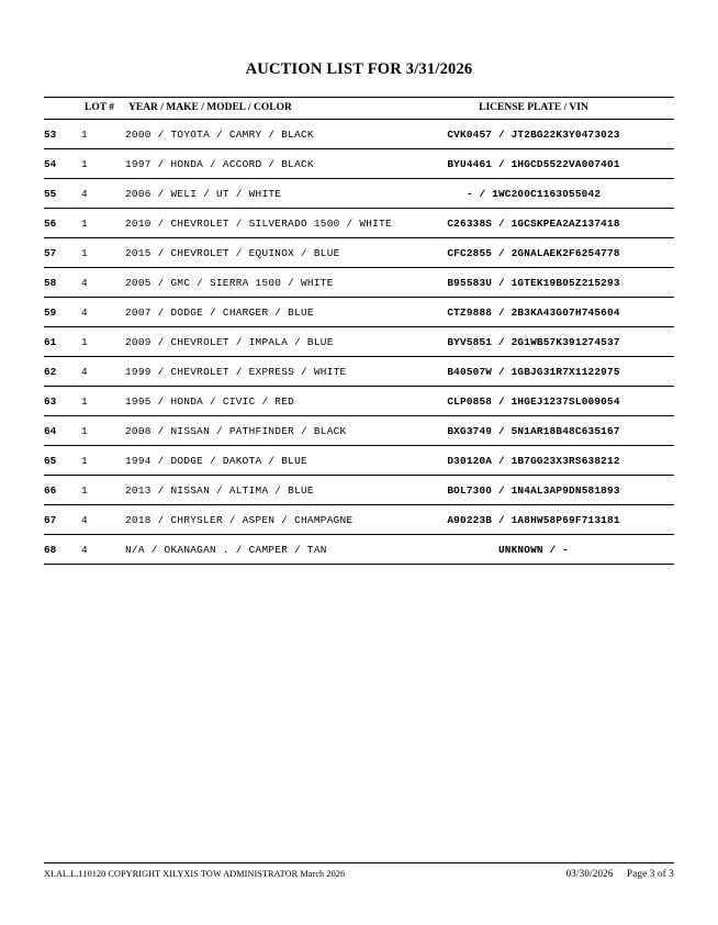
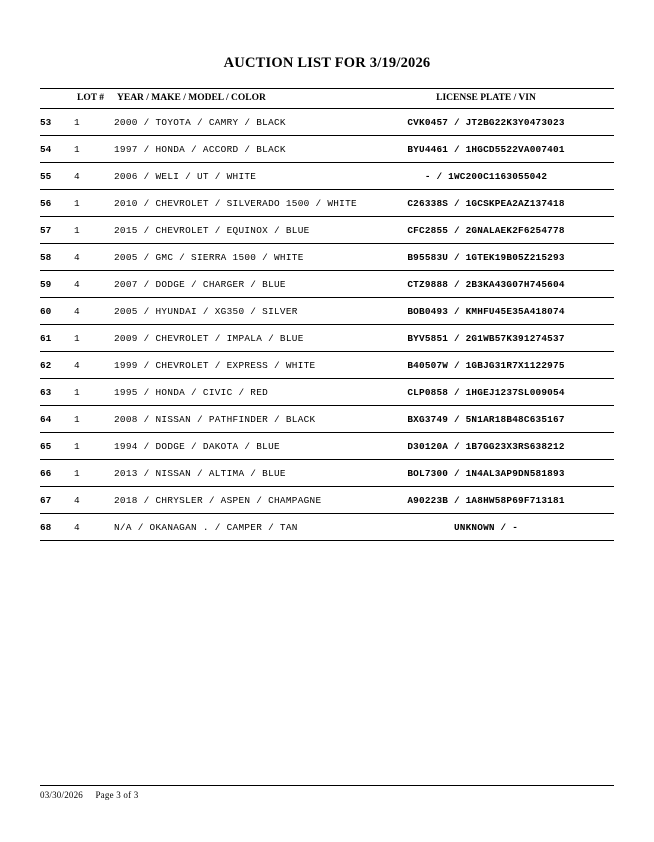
- AUCTION LIST FOR 3/31/2026
+ AUCTION LIST FOR 3/19/2026
  	LOT #	YEAR / MAKE / MODEL / COLOR	LICENSE PLATE / VIN
  53	1	2000 / TOYOTA / CAMRY / BLACK	CVK0457 / JT2BG22K3Y0473023
  54	1	1997 / HONDA / ACCORD / BLACK	BYU4461 / 1HGCD5522VA007401
  55	4	2006 / WELI / UT / WHITE	- / 1WC200C1163055042
  56	1	2010 / CHEVROLET / SILVERADO 1500 / WHITE	C26338S / 1GCSKPEA2AZ137418
  57	1	2015 / CHEVROLET / EQUINOX / BLUE	CFC2855 / 2GNALAEK2F6254778
  58	4	2005 / GMC / SIERRA 1500 / WHITE	B95583U / 1GTEK19B05Z215293
  59	4	2007 / DODGE / CHARGER / BLUE	CTZ9888 / 2B3KA43G07H745604
+ 60	4	2005 / HYUNDAI / XG350 / SILVER	BOB0493 / KMHFU45E35A418074
  61	1	2009 / CHEVROLET / IMPALA / BLUE	BYV5851 / 2G1WB57K391274537
  62	4	1999 / CHEVROLET / EXPRESS / WHITE	B40507W / 1GBJG31R7X1122975
  63	1	1995 / HONDA / CIVIC / RED	CLP0858 / 1HGEJ1237SL009054
  64	1	2008 / NISSAN / PATHFINDER / BLACK	BXG3749 / 5N1AR18B48C635167
  65	1	1994 / DODGE / DAKOTA / BLUE	D30120A / 1B7GG23X3RS638212
  66	1	2013 / NISSAN / ALTIMA / BLUE	BOL7300 / 1N4AL3AP9DN581893
  67	4	2018 / CHRYSLER / ASPEN / CHAMPAGNE	A90223B / 1A8HW58P69F713181
  68	4	N/A / OKANAGAN . / CAMPER / TAN	UNKNOWN / -
- XI.AL.L.110120 COPYRIGHT XILYXIS TOW ADMINISTRATOR March 2026
  03/30/2026 Page 3 of 3
